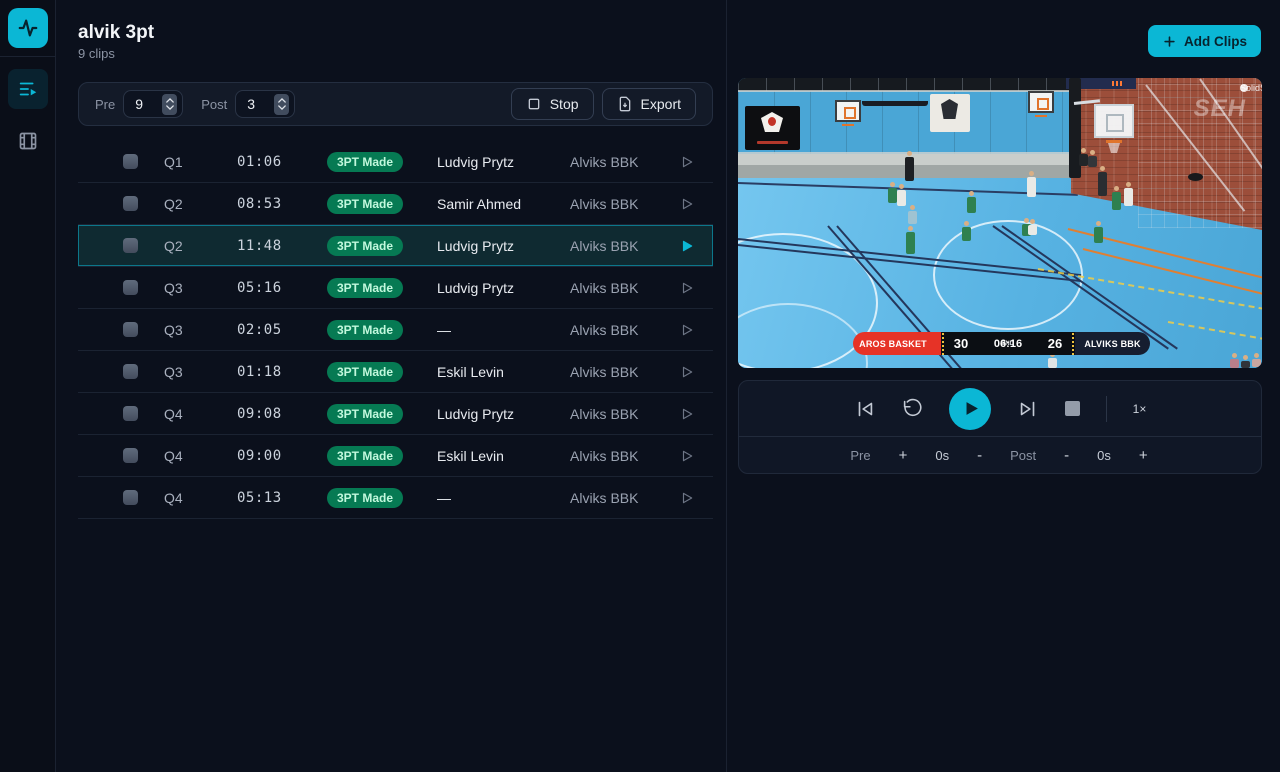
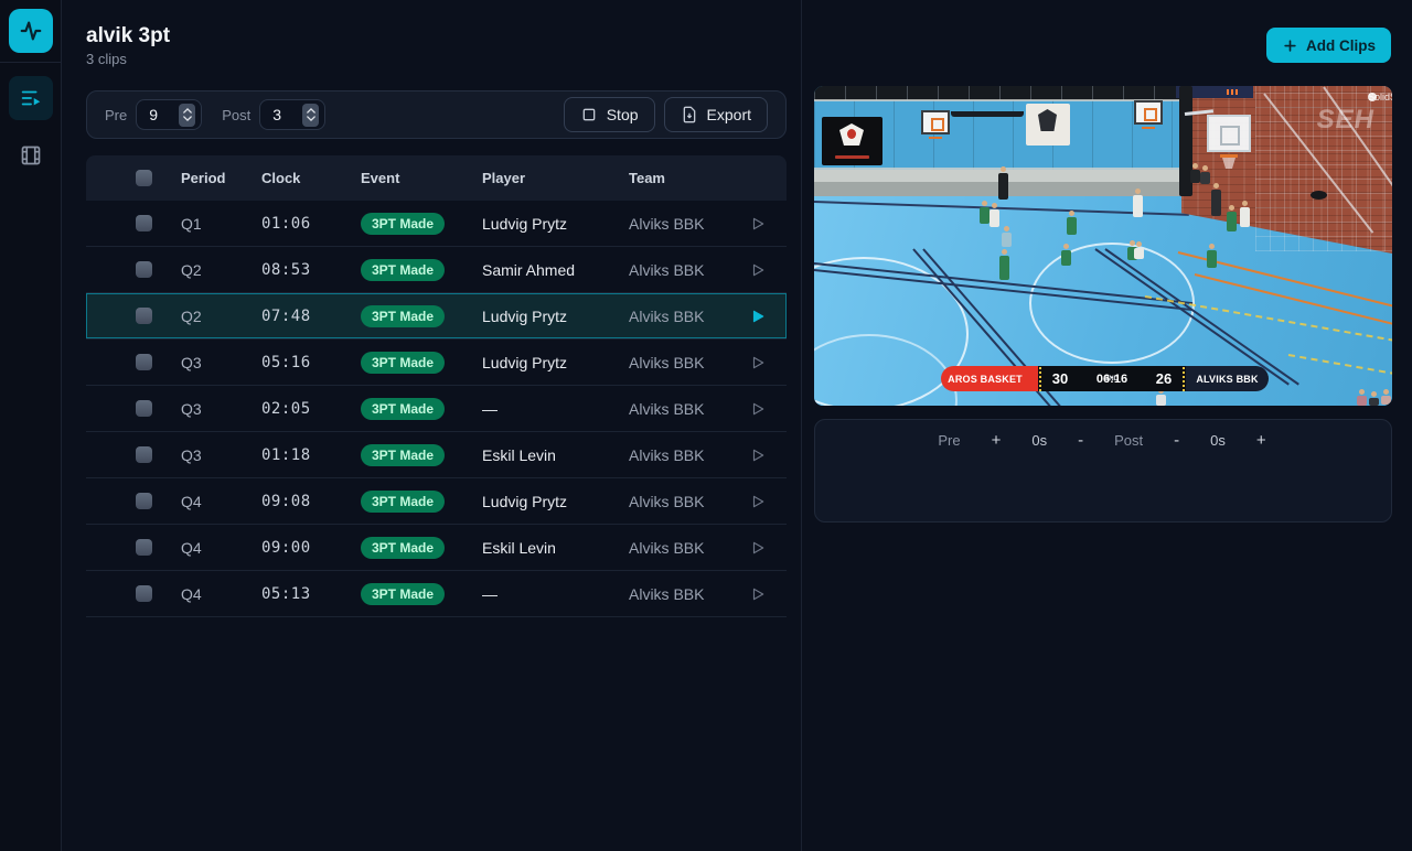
  alvik 3pt
- 9 clips
+ 3 clips
  Add Clips
  Pre
  9
  Post
  3
  Stop
  Export
+ Period
+ Clock
+ Event
+ Player
+ Team
  Q1
  01:06
  3PT Made
  Ludvig Prytz
  Alviks BBK
  Q2
  08:53
  3PT Made
  Samir Ahmed
  Alviks BBK
  Q2
- 11:48
+ 07:48
  3PT Made
  Ludvig Prytz
  Alviks BBK
  Q3
  05:16
  3PT Made
  Ludvig Prytz
  Alviks BBK
  Q3
  02:05
  3PT Made
  —
  Alviks BBK
  Q3
  01:18
  3PT Made
  Eskil Levin
  Alviks BBK
  Q4
  09:08
  3PT Made
  Ludvig Prytz
  Alviks BBK
  Q4
  09:00
  3PT Made
  Eskil Levin
  Alviks BBK
  Q4
  05:13
  3PT Made
  —
  Alviks BBK
  SEH
  AROS BASKET
  30
  06:16
  26
  ALVIKS BBK
- 1×
  Pre
  +
  0s
  -
  Post
  -
  0s
  +
